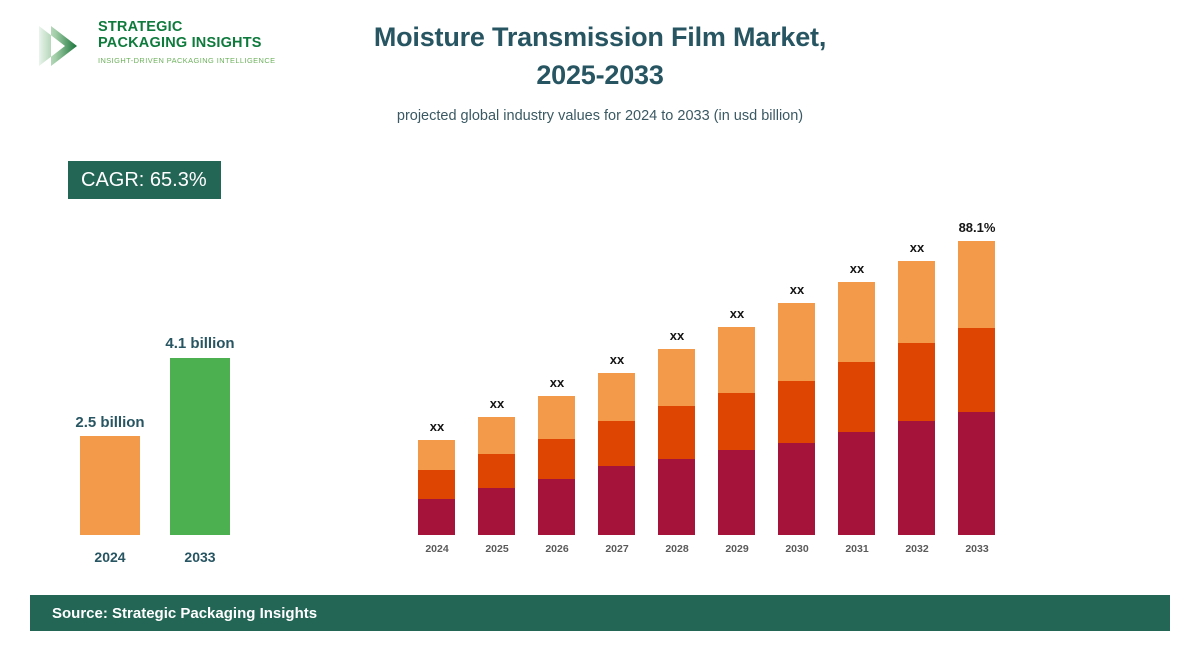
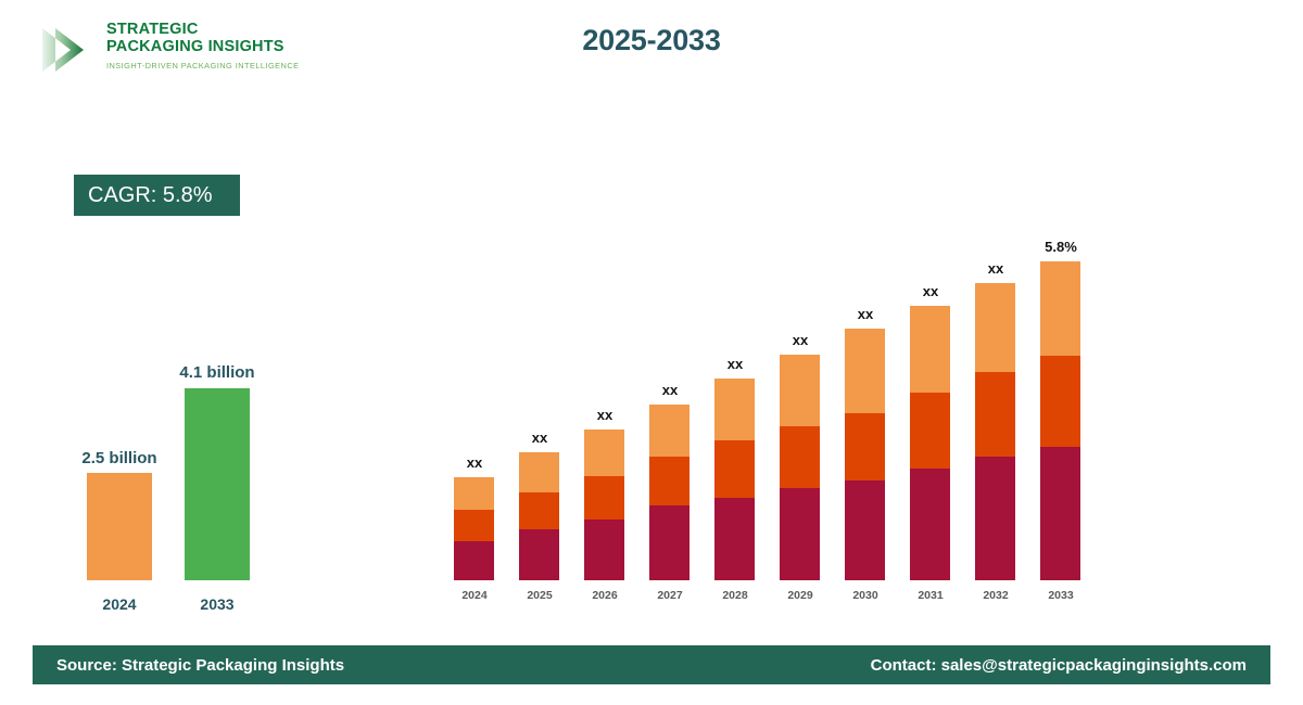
  STRATEGIC
  PACKAGING INSIGHTS
  INSIGHT-DRIVEN PACKAGING INTELLIGENCE
- Moisture Transmission Film Market,
  2025-2033
- projected global industry values for 2024 to 2033 (in usd billion)
- CAGR: 65.3%
+ CAGR: 5.8%
  2.5 billion
  2024
  4.1 billion
  2033
  xx
  2024
  xx
  2025
  xx
  2026
  xx
  2027
  xx
  2028
  xx
  2029
  xx
  2030
  xx
  2031
  xx
  2032
- 88.1%
+ 5.8%
  2033
  Source: Strategic Packaging Insights
+ Contact: sales@strategicpackaginginsights.com
